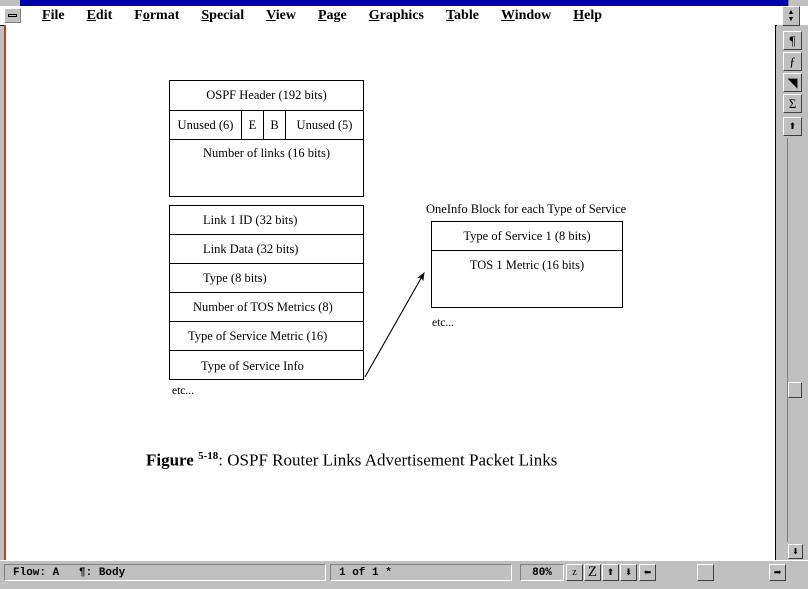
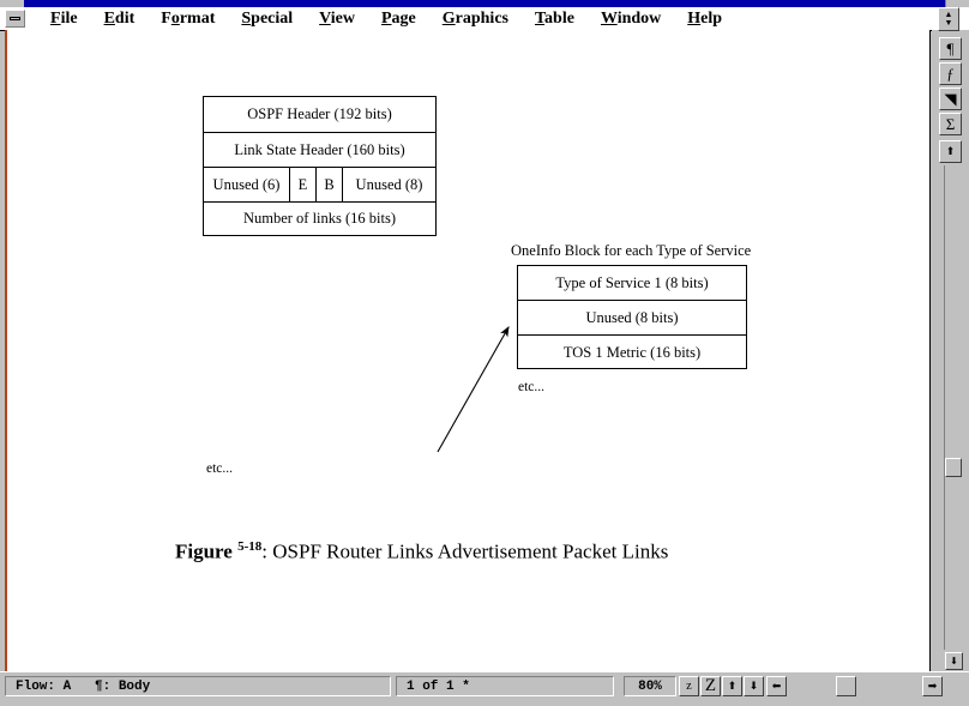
  File
  Edit
  Format
  Special
  View
  Page
  Graphics
  Table
  Window
  Help
  OSPF Header (192 bits)
+ Link State Header (160 bits)
  Unused (6)
  E
  B
- Unused (5)
+ Unused (8)
  Number of links (16 bits)
- Link 1 ID (32 bits)
- Link Data (32 bits)
- Type (8 bits)
- Number of TOS Metrics (8)
- Type of Service Metric (16)
- Type of Service Info
  etc...
  OneInfo Block for each Type of Service
  Type of Service 1 (8 bits)
+ Unused (8 bits)
  TOS 1 Metric (16 bits)
  etc...
  Figure 5-18: OSPF Router Links Advertisement Packet Links
  ¶
  ƒ
  ◥
  Σ
  ⬆
  ⬇
  Flow: A ¶: Body
  1 of 1 *
  80%
  z
  Z
  ⬆
  ⬇
  ⬅
  ➡
